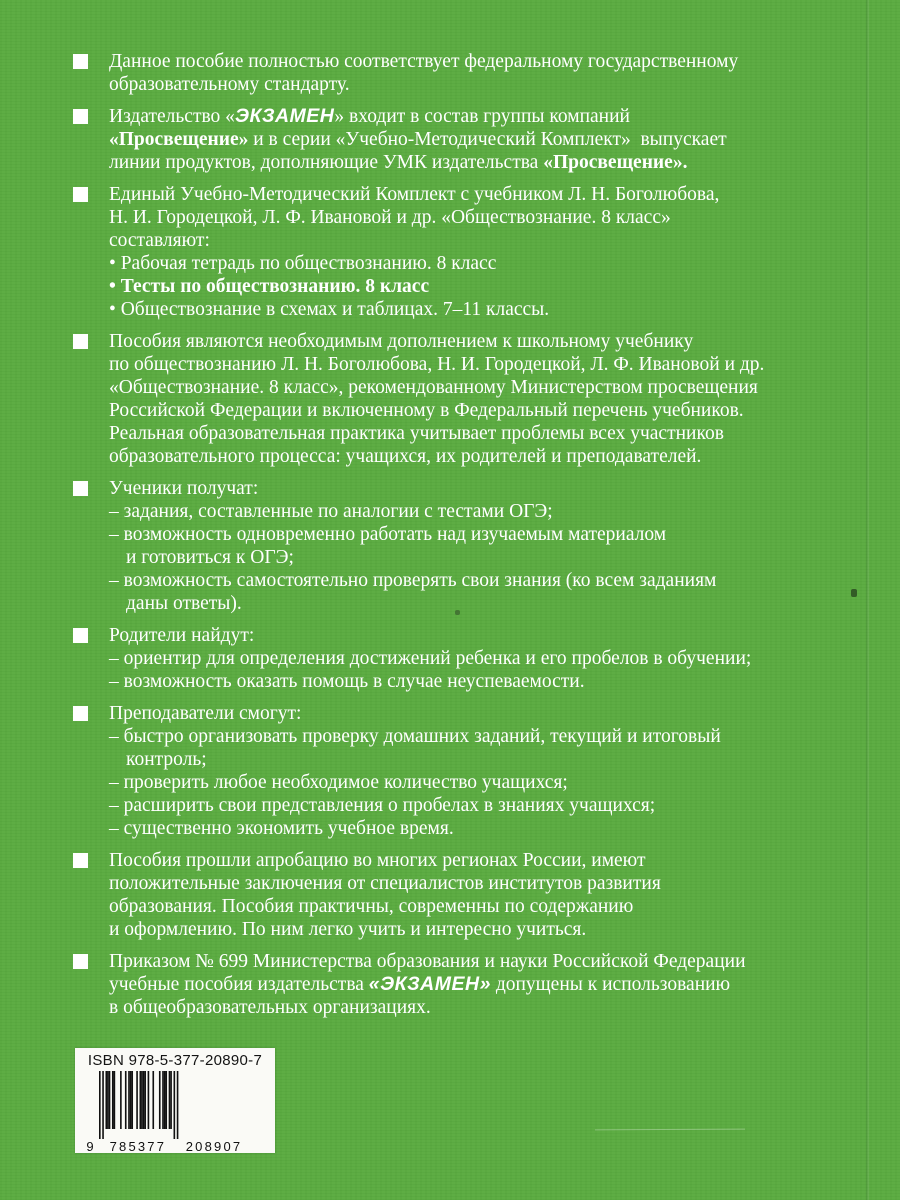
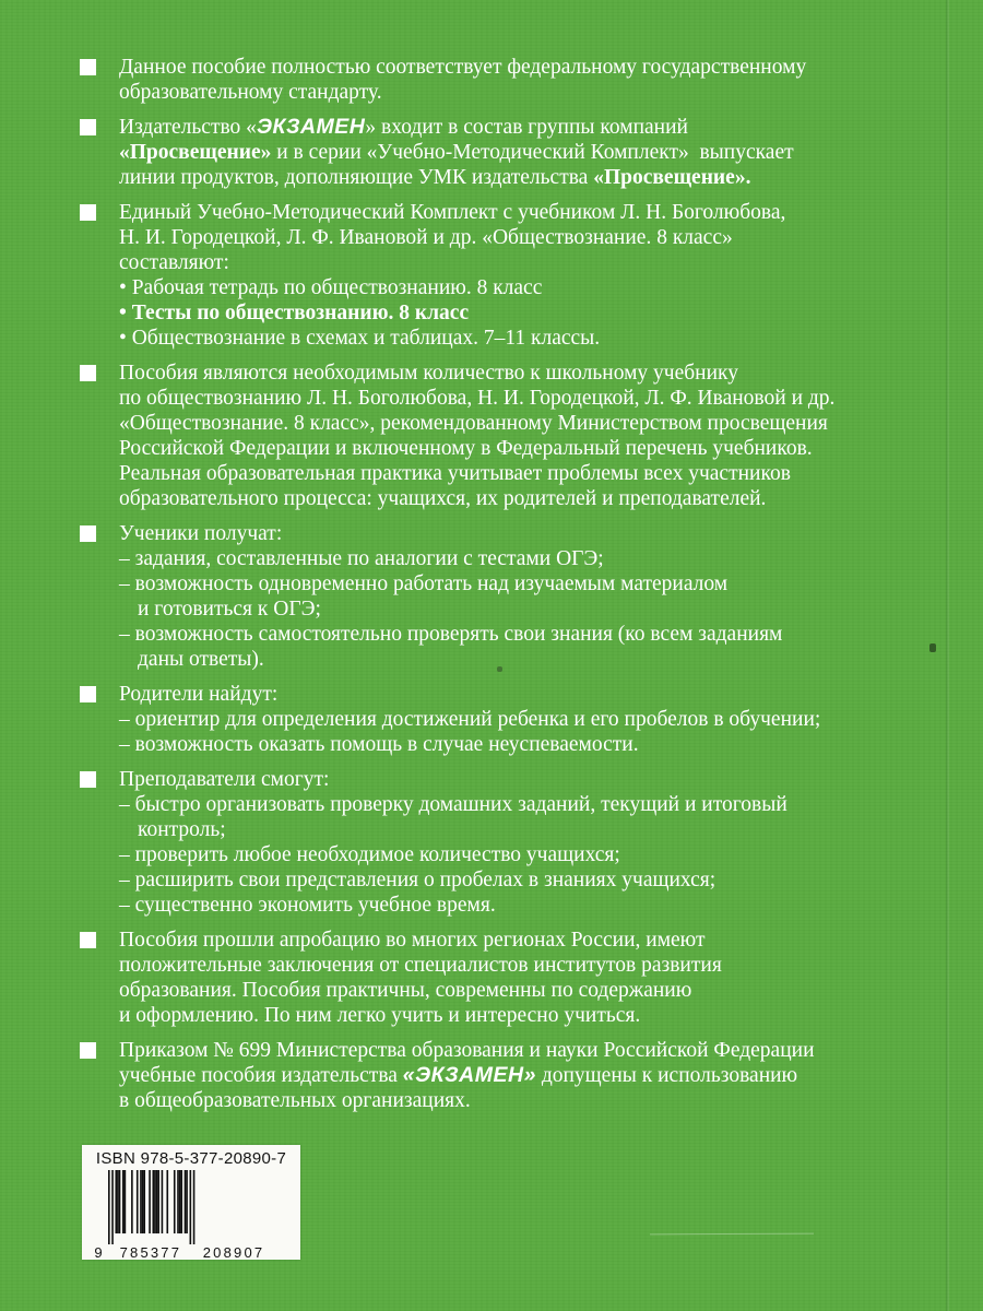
  Данное пособие полностью соответствует федеральному государственному
  образовательному стандарту.
  Издательство «ЭКЗАМЕН» входит в состав группы компаний
  «Просвещение» и в серии «Учебно-Методический Комплект» выпускает
  линии продуктов, дополняющие УМК издательства «Просвещение».
  Единый Учебно-Методический Комплект с учебником Л. Н. Боголюбова,
  Н. И. Городецкой, Л. Ф. Ивановой и др. «Обществознание. 8 класс»
  составляют:
  • Рабочая тетрадь по обществознанию. 8 класс
  • Тесты по обществознанию. 8 класс
  • Обществознание в схемах и таблицах. 7–11 классы.
- Пособия являются необходимым дополнением к школьному учебнику
+ Пособия являются необходимым количество к школьному учебнику
  по обществознанию Л. Н. Боголюбова, Н. И. Городецкой, Л. Ф. Ивановой и др.
  «Обществознание. 8 класс», рекомендованному Министерством просвещения
  Российской Федерации и включенному в Федеральный перечень учебников.
  Реальная образовательная практика учитывает проблемы всех участников
  образовательного процесса: учащихся, их родителей и преподавателей.
  Ученики получат:
  – задания, составленные по аналогии с тестами ОГЭ;
  – возможность одновременно работать над изучаемым материалом
  и готовиться к ОГЭ;
  – возможность самостоятельно проверять свои знания (ко всем заданиям
  даны ответы).
  Родители найдут:
  – ориентир для определения достижений ребенка и его пробелов в обучении;
  – возможность оказать помощь в случае неуспеваемости.
  Преподаватели смогут:
  – быстро организовать проверку домашних заданий, текущий и итоговый
  контроль;
  – проверить любое необходимое количество учащихся;
  – расширить свои представления о пробелах в знаниях учащихся;
  – существенно экономить учебное время.
  Пособия прошли апробацию во многих регионах России, имеют
  положительные заключения от специалистов институтов развития
  образования. Пособия практичны, современны по содержанию
  и оформлению. По ним легко учить и интересно учиться.
  Приказом № 699 Министерства образования и науки Российской Федерации
  учебные пособия издательства «ЭКЗАМЕН» допущены к использованию
  в общеобразовательных организациях.
  ISBN 978-5-377-20890-7
  9
  785377
  208907
